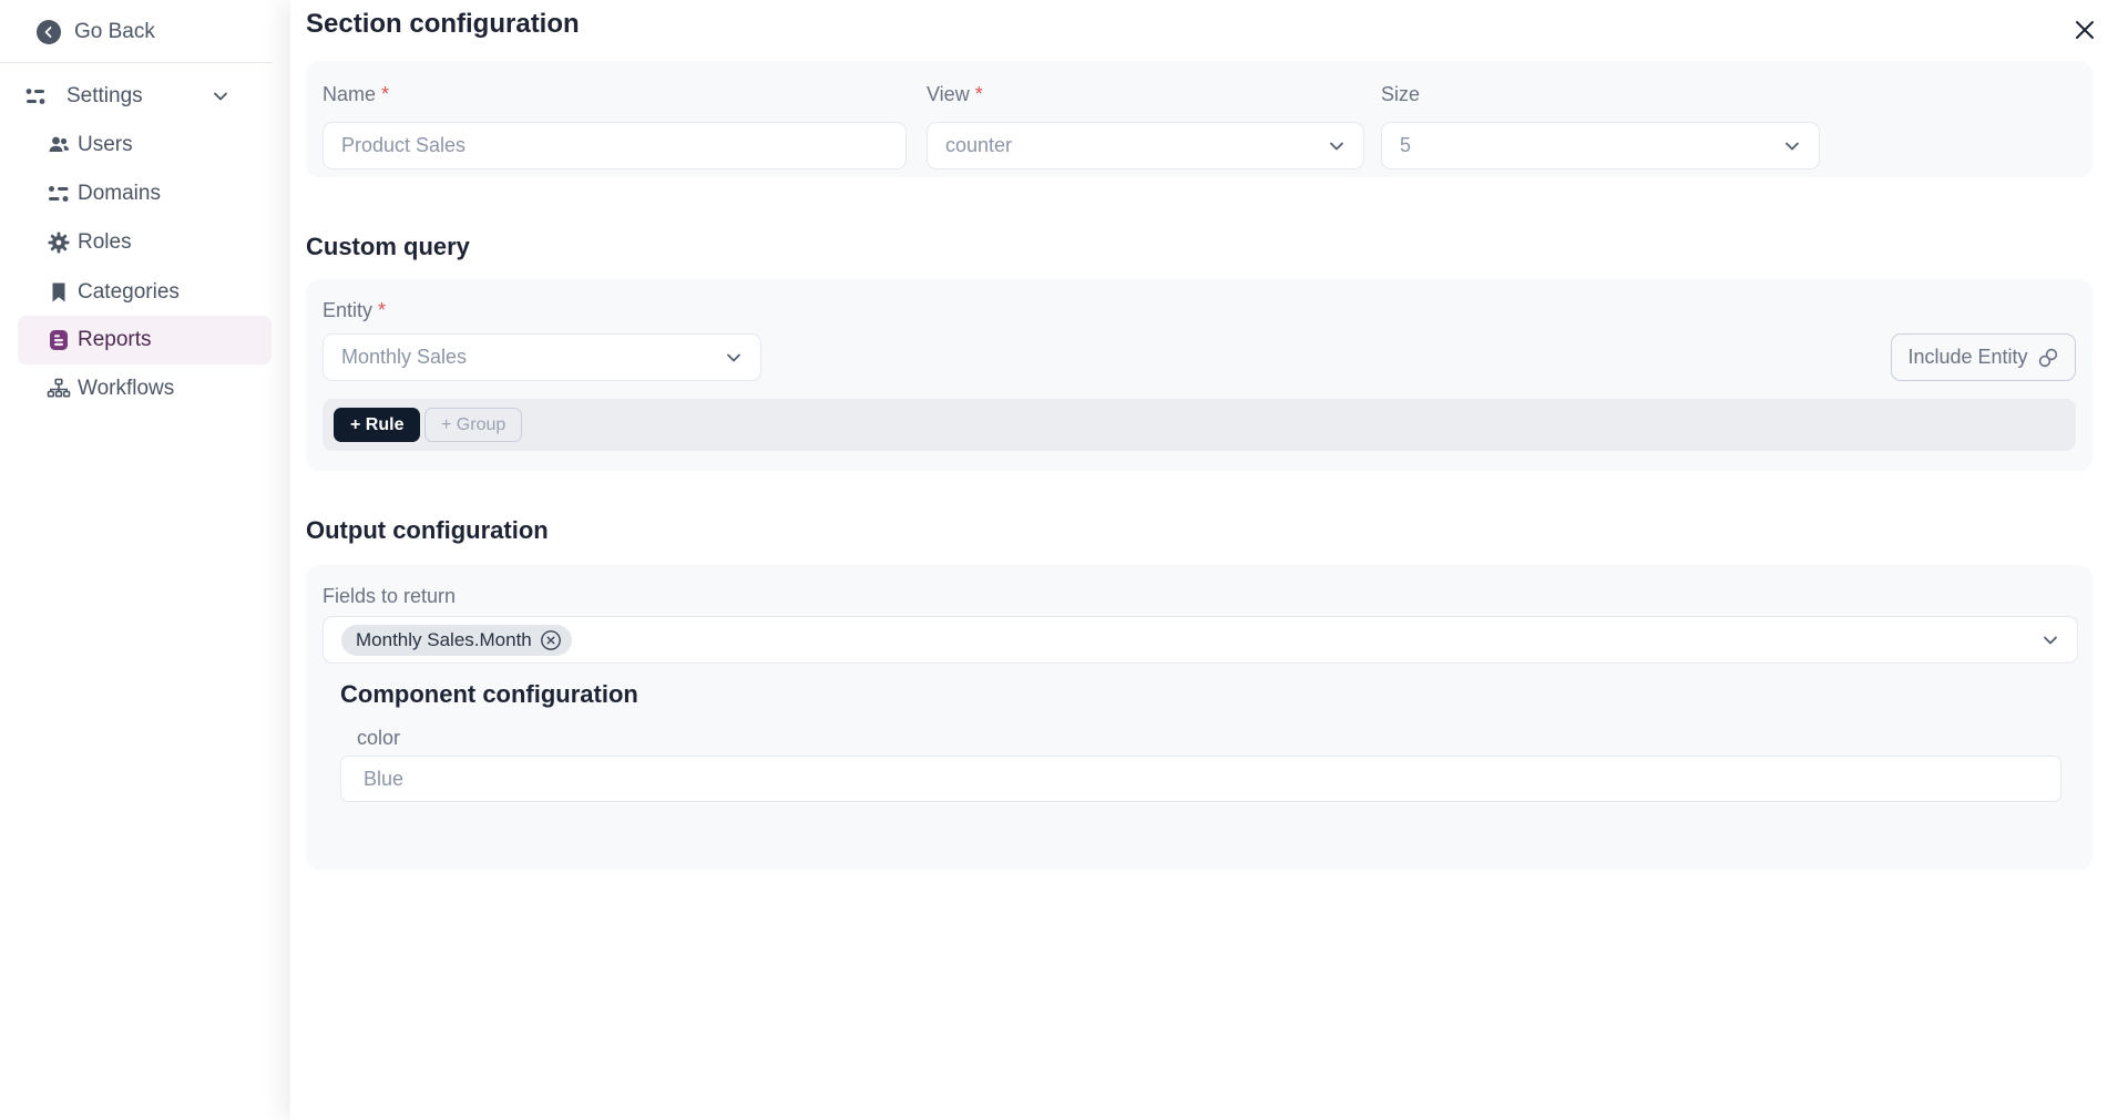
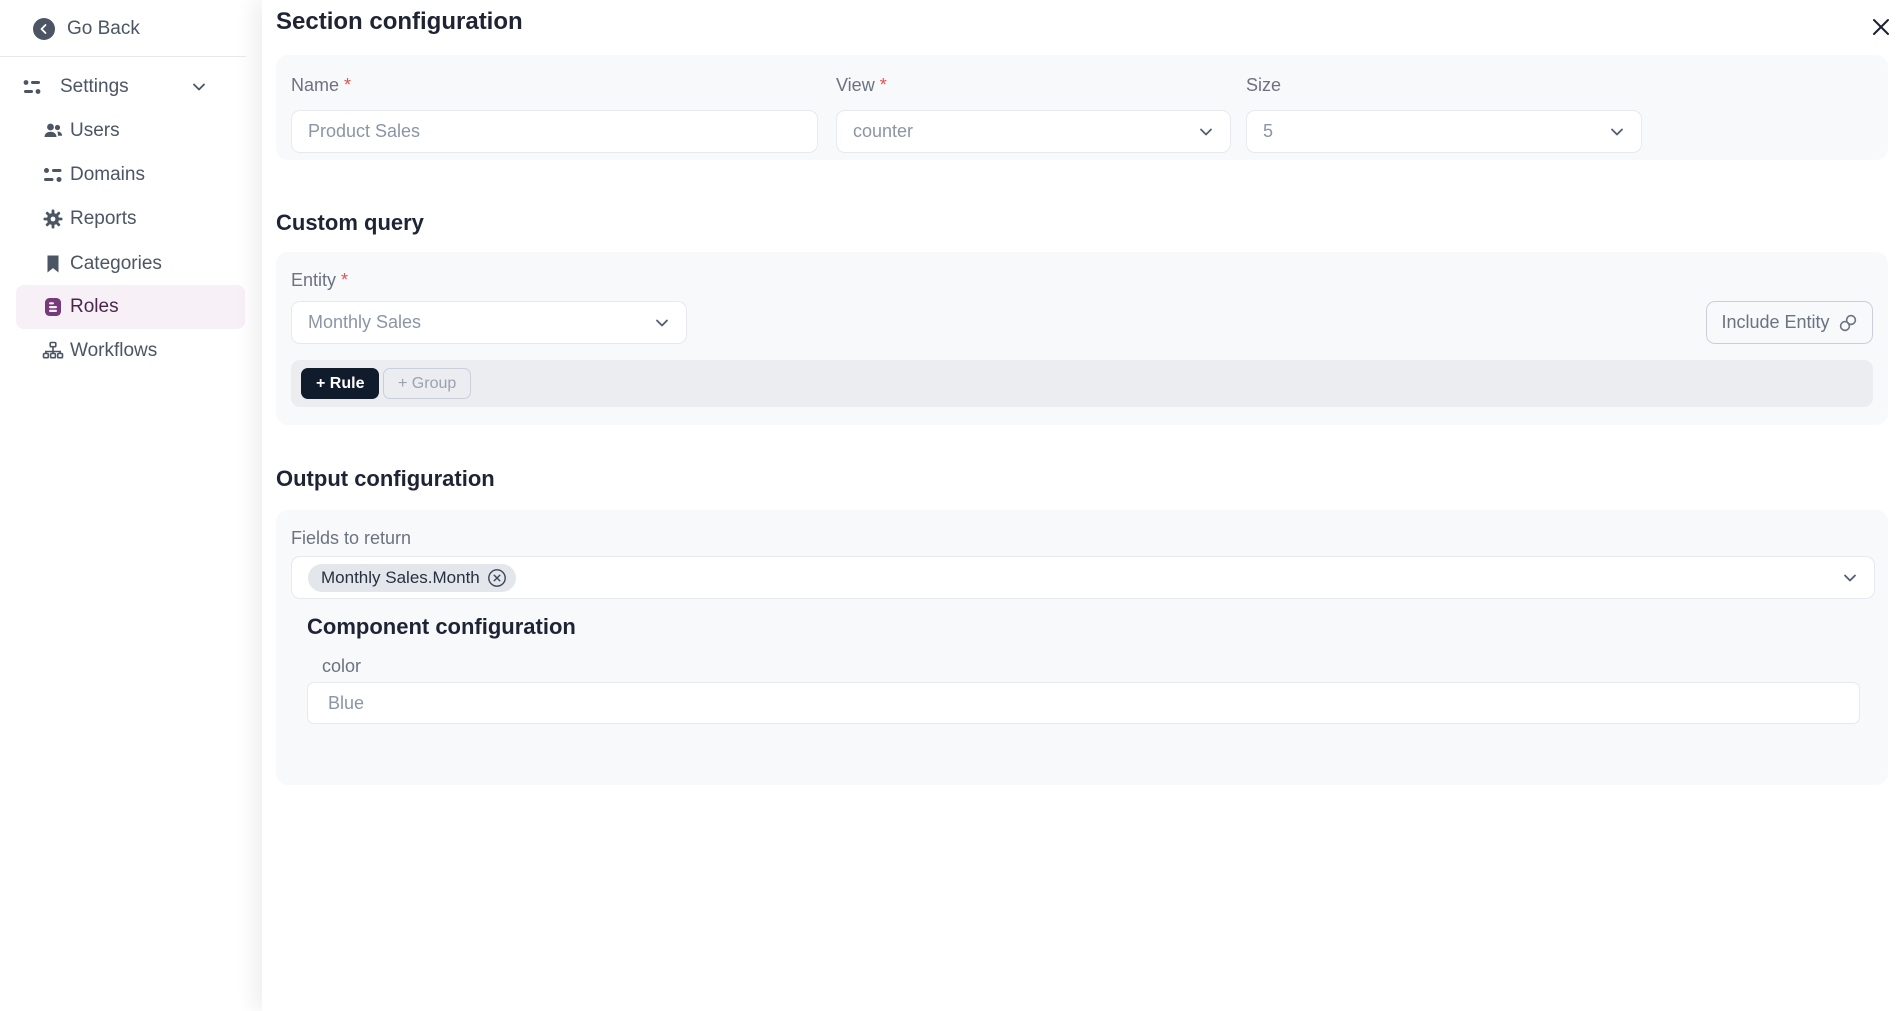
  Go Back
  Settings
  Users
  Domains
- Roles
+ Reports
  Categories
- Reports
+ Roles
  Workflows
  Section configuration
  Name *
  Product Sales
  View *
  counter
  Size
  5
  Custom query
  Entity *
  Monthly Sales
  Include Entity
  + Rule
  + Group
  Output configuration
  Fields to return
  Monthly Sales.Month
  Component configuration
  color
  Blue
